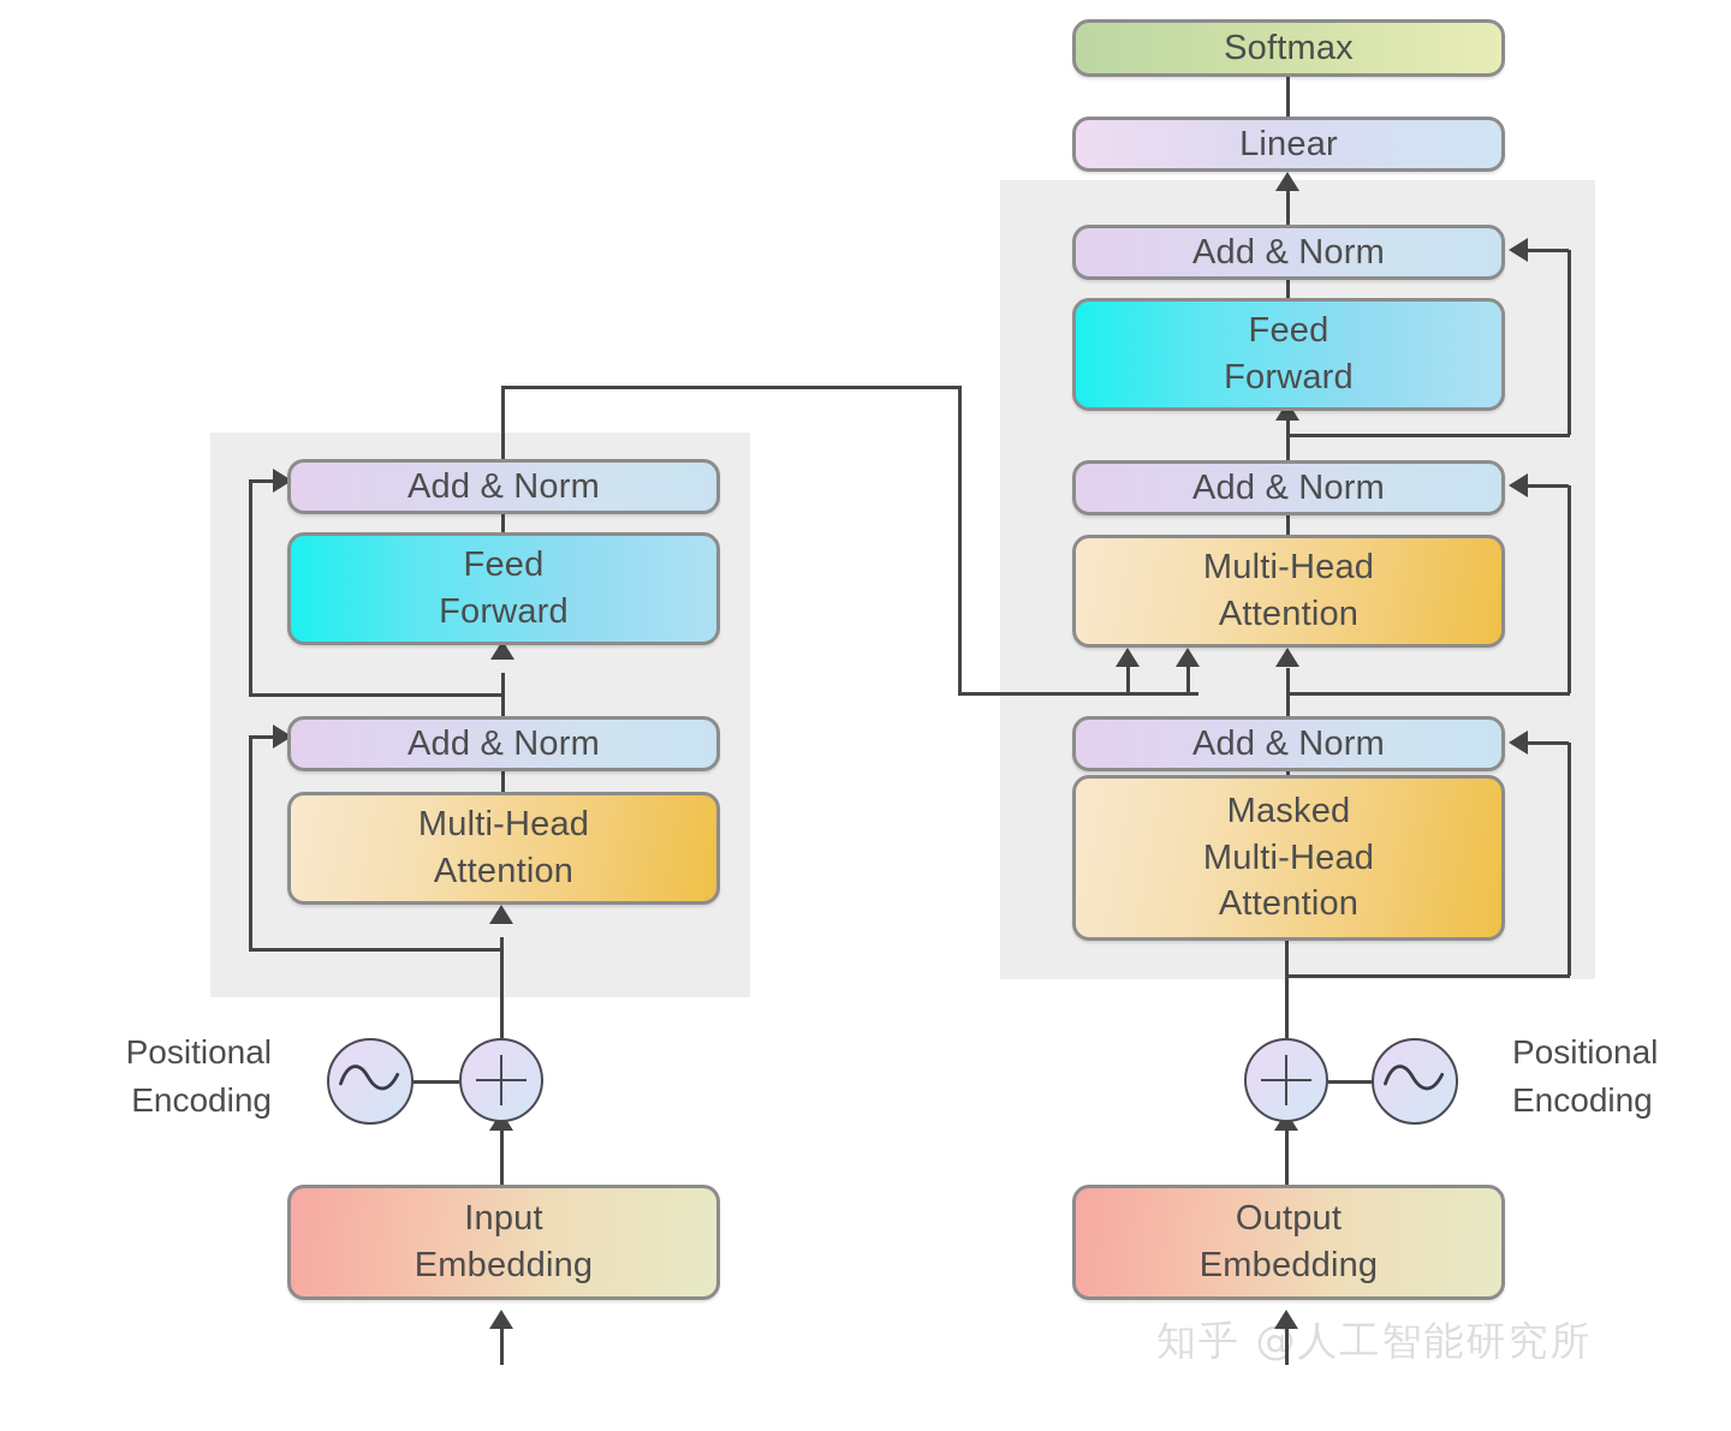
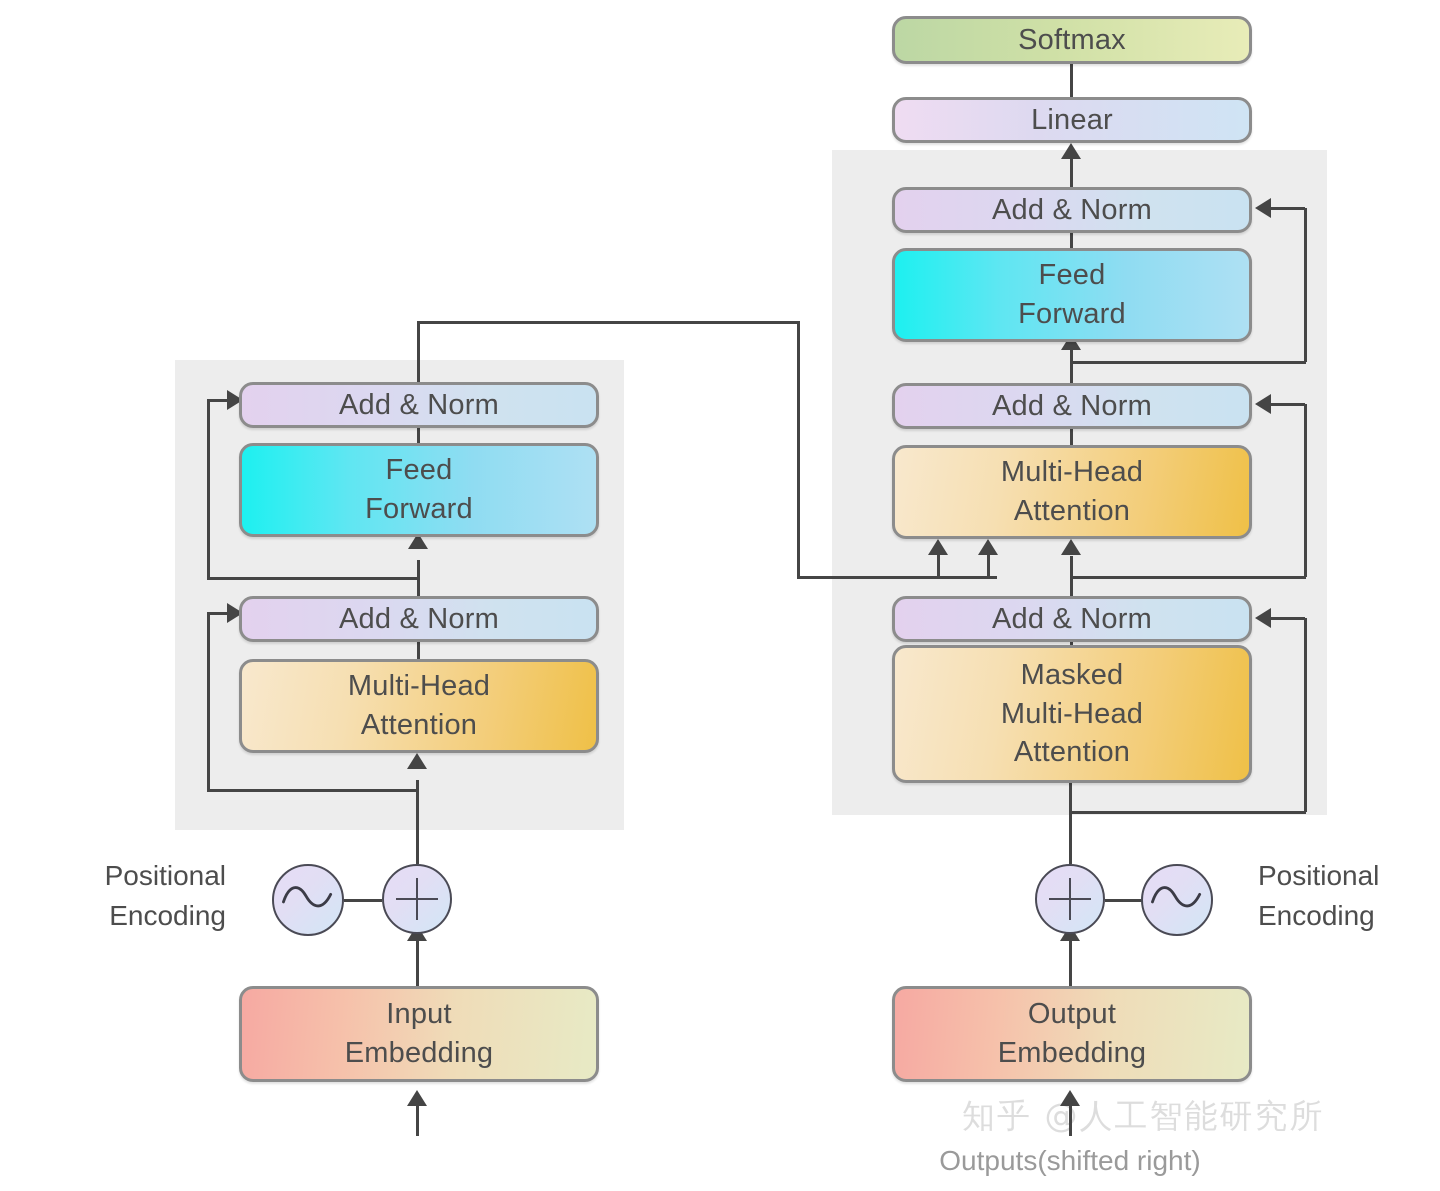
  知乎 @人工智能研究所
  Input
  Embedding
  Positional
  Encoding
  Multi-Head
  Attention
  Add & Norm
  Feed
  Forward
  Add & Norm
+ Outputs(shifted right)
  Output
  Embedding
  Positional
  Encoding
  Masked
  Multi-Head
  Attention
  Add & Norm
  Multi-Head
  Attention
  Add & Norm
  Feed
  Forward
  Add & Norm
  Linear
  Softmax
